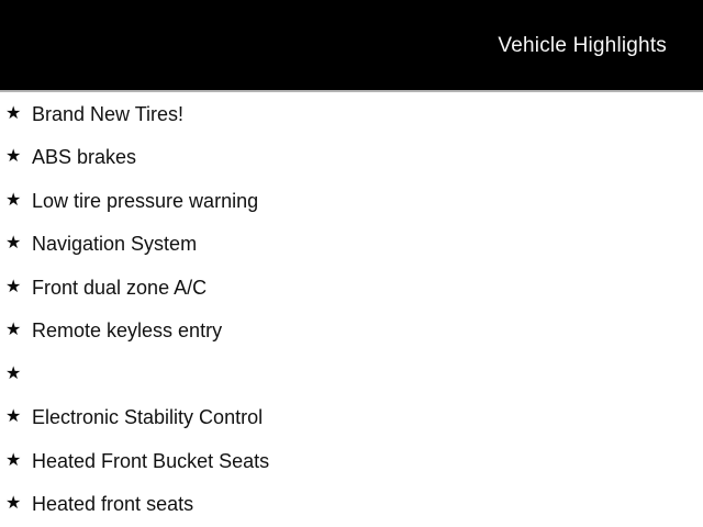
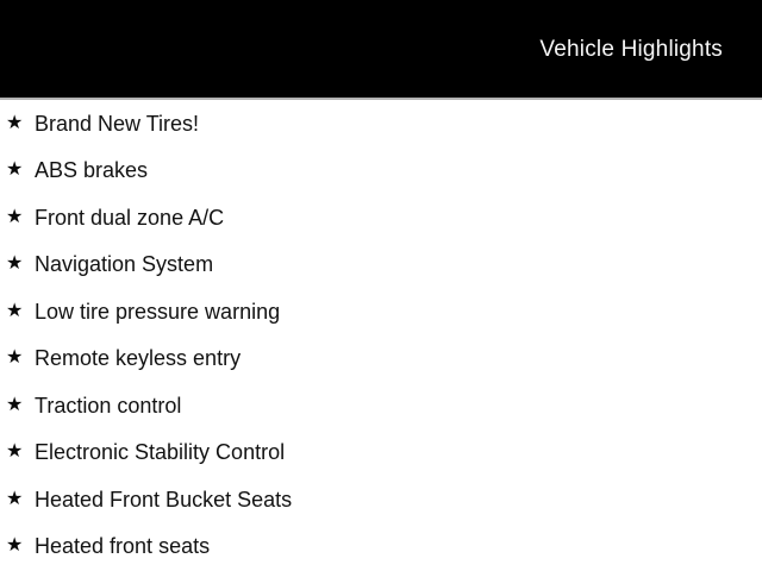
  Vehicle Highlights
  ★
  Brand New Tires!
  ★
  ABS brakes
  ★
- Low tire pressure warning
+ Front dual zone A/C
  ★
  Navigation System
  ★
- Front dual zone A/C
+ Low tire pressure warning
  ★
  Remote keyless entry
  ★
+ Traction control
  ★
  Electronic Stability Control
  ★
  Heated Front Bucket Seats
  ★
  Heated front seats
